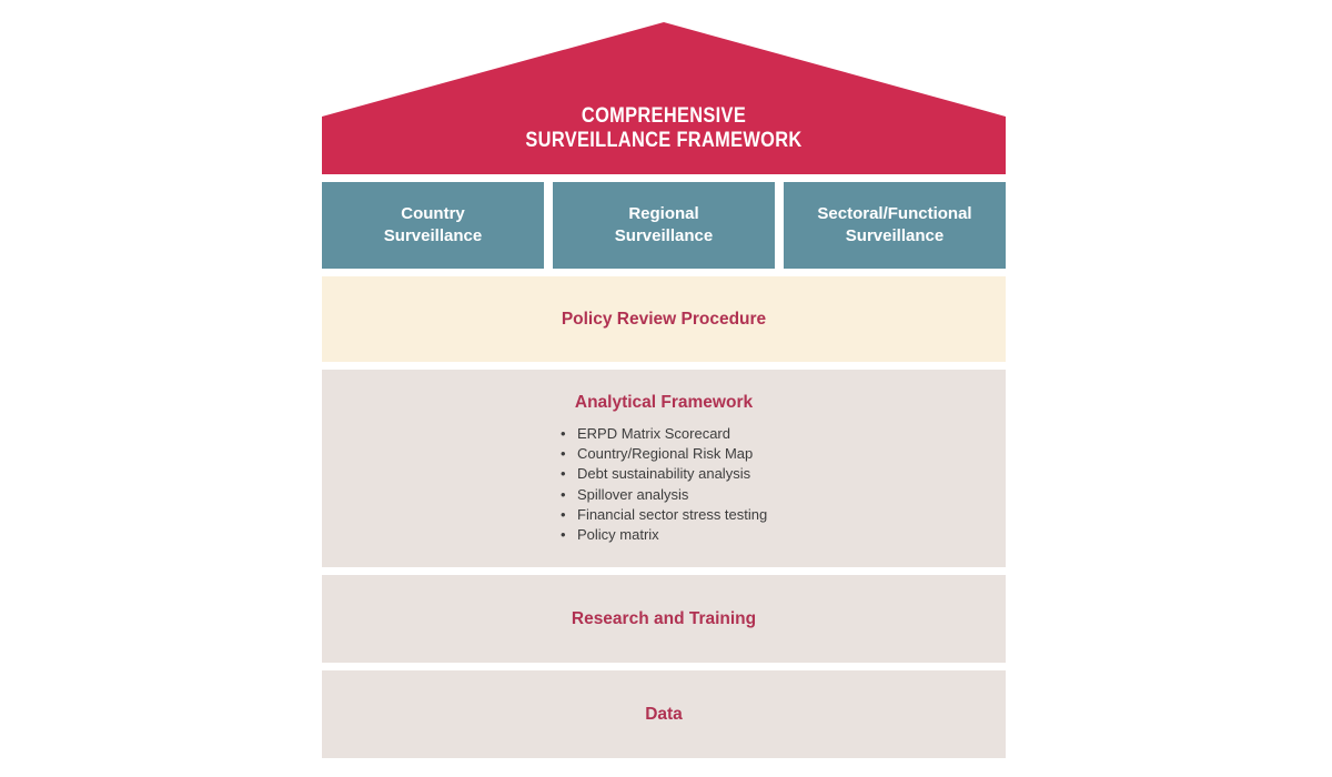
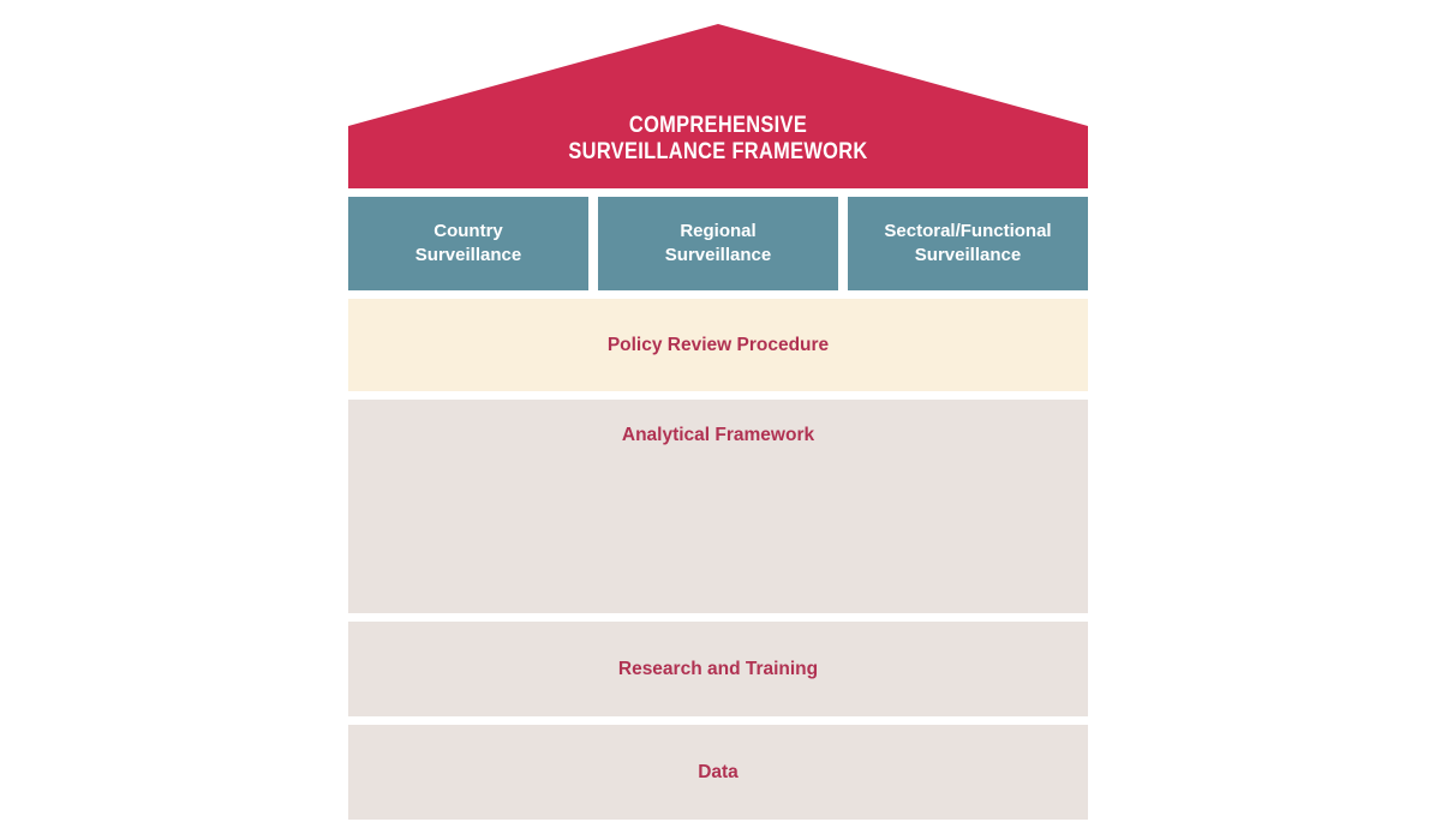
  COMPREHENSIVE
  SURVEILLANCE FRAMEWORK
  Country
  Surveillance
  Regional
  Surveillance
  Sectoral/Functional
  Surveillance
  Policy Review Procedure
  Analytical Framework
- ERPD Matrix Scorecard
- Country/Regional Risk Map
- Debt sustainability analysis
- Spillover analysis
- Financial sector stress testing
- Policy matrix
  Research and Training
  Data
